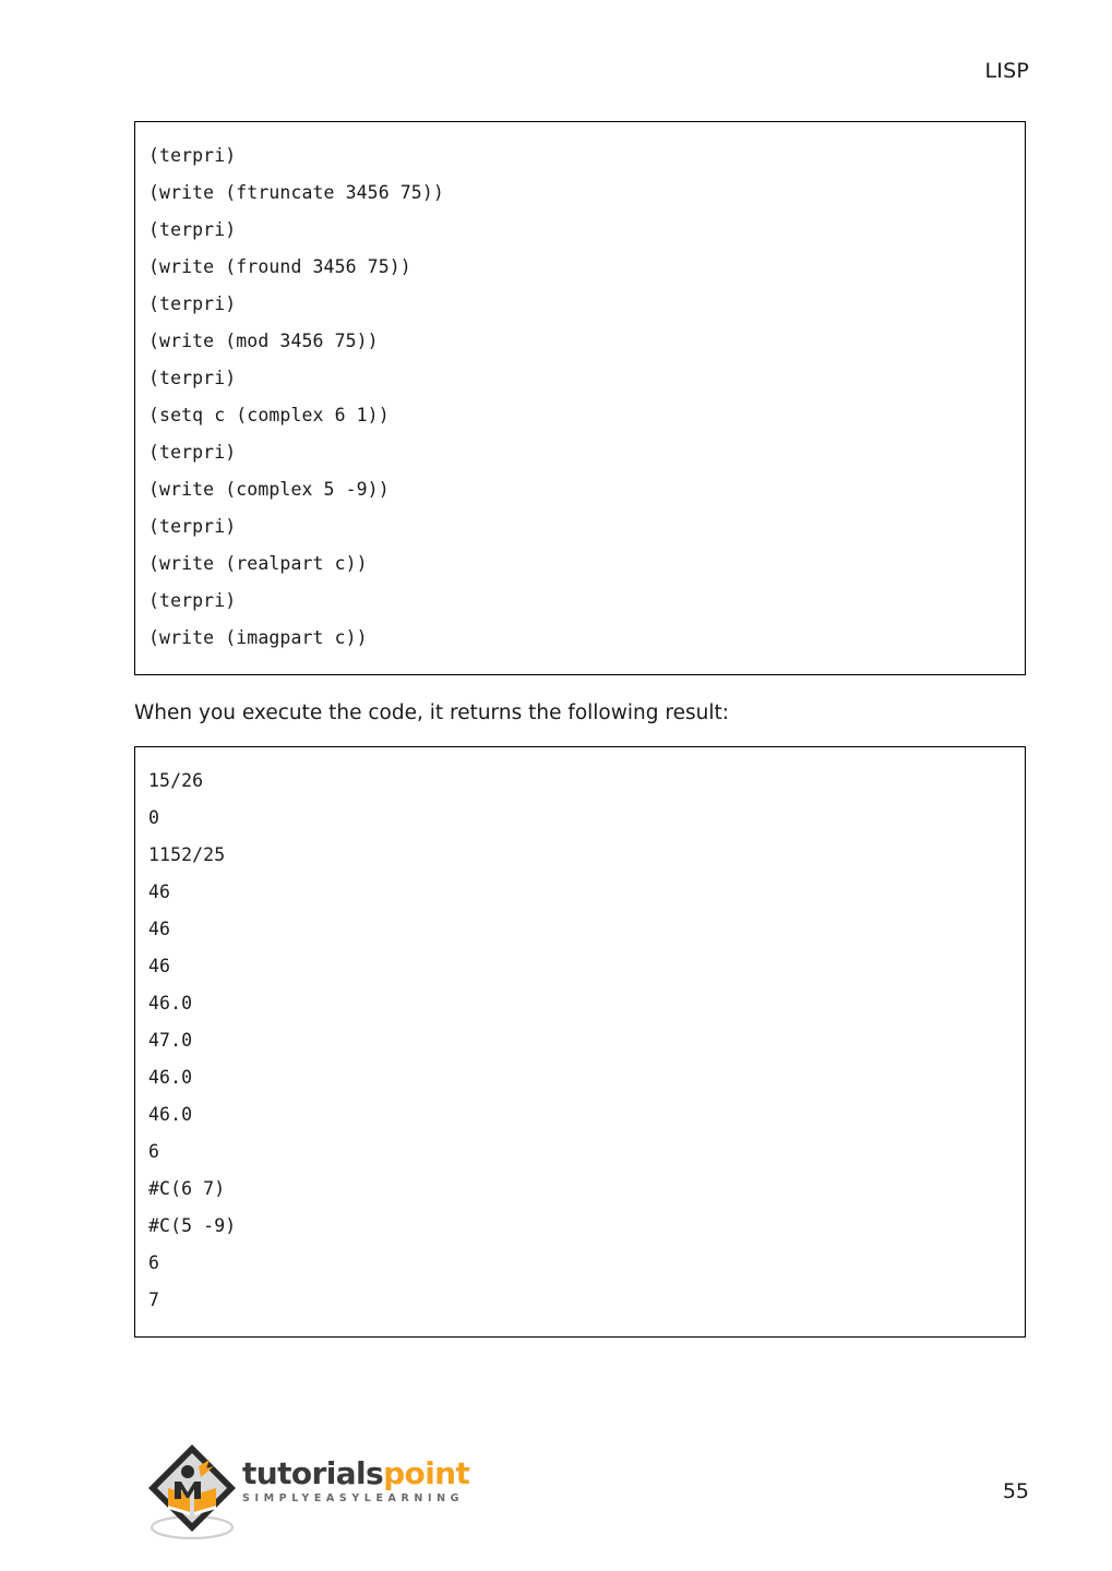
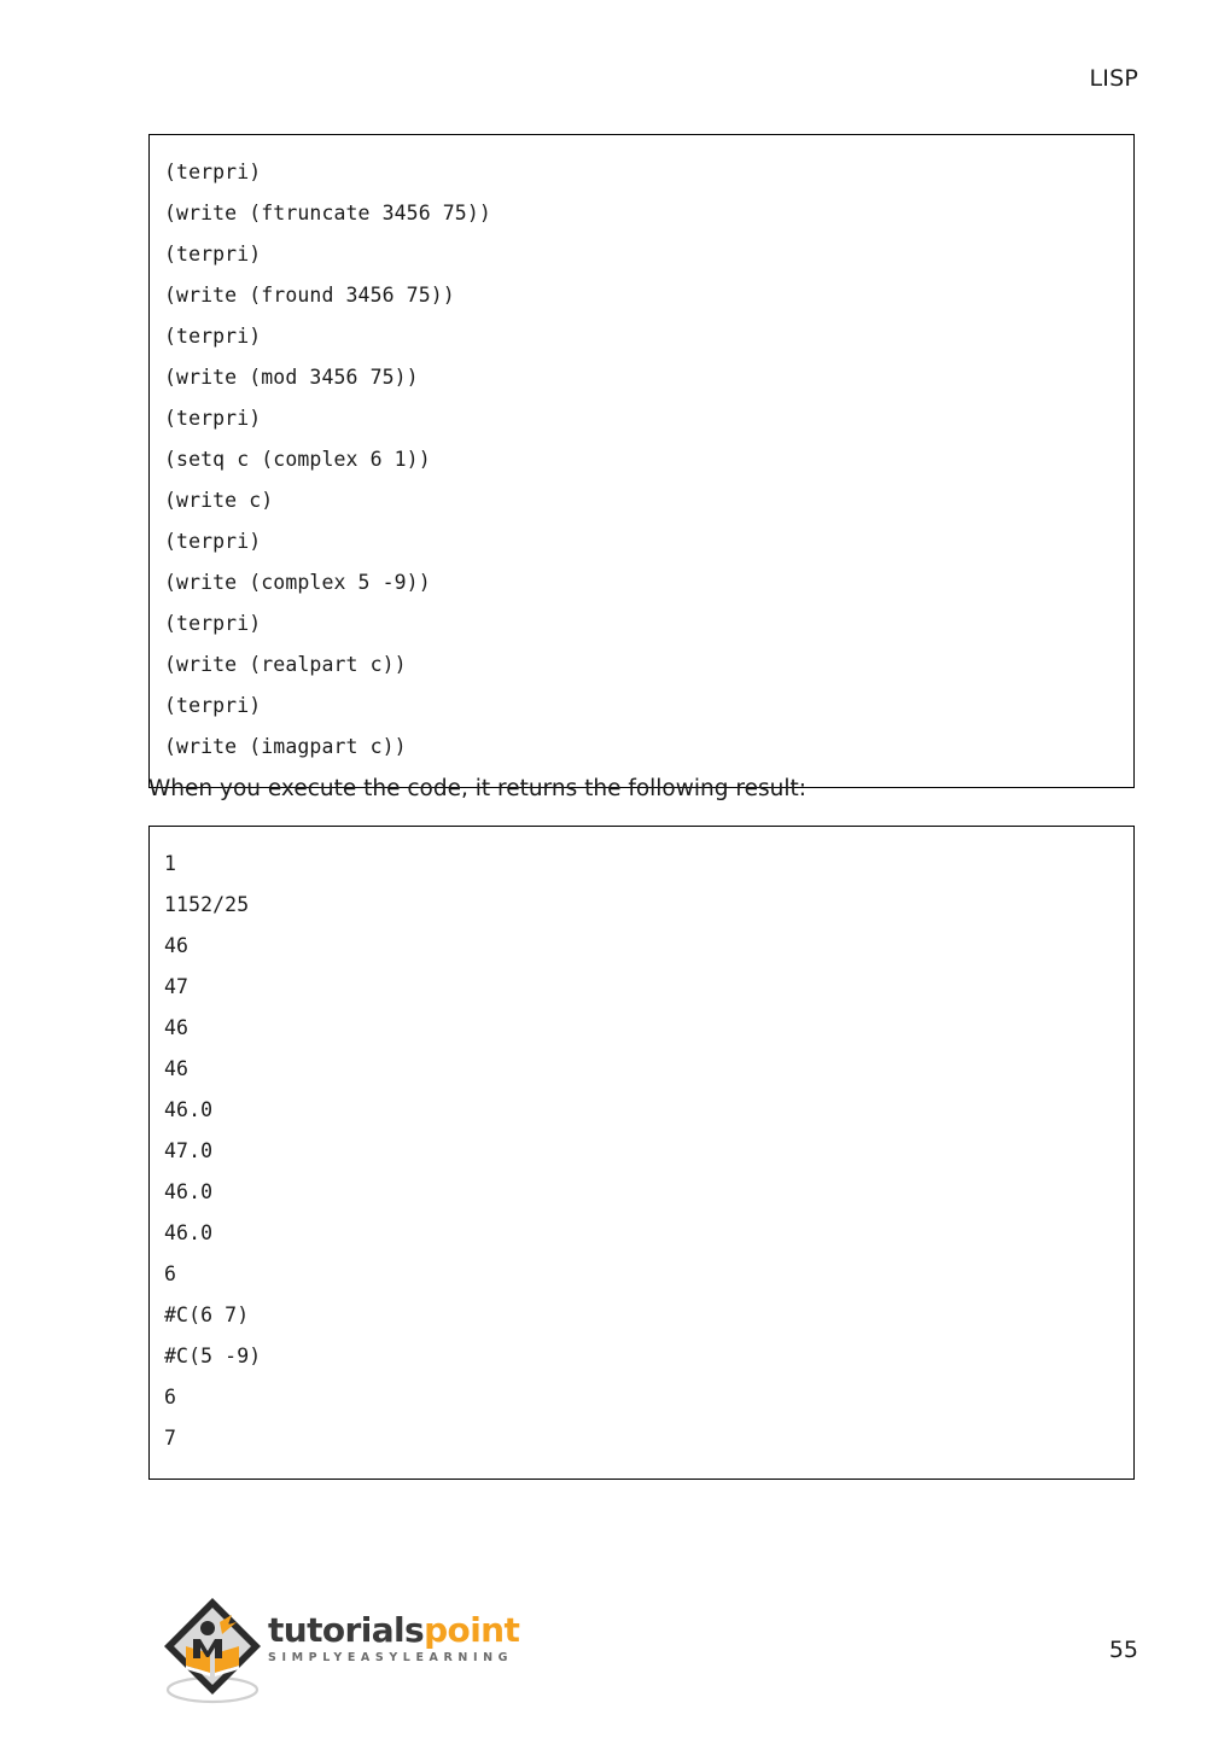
  LISP
  (terpri)
  (write (ftruncate 3456 75))
  (terpri)
  (write (fround 3456 75))
  (terpri)
  (write (mod 3456 75))
  (terpri)
  (setq c (complex 6 1))
+ (write c)
  (terpri)
  (write (complex 5 -9))
  (terpri)
  (write (realpart c))
  (terpri)
  (write (imagpart c))
  When you execute the code, it returns the following result:
- 15/26
- 0
+ 1
  1152/25
  46
+ 47
  46
  46
  46.0
  47.0
  46.0
  46.0
  6
  #C(6 7)
  #C(5 -9)
  6
  7
  tutorialspoint
  SIMPLYEASYLEARNING
  55
